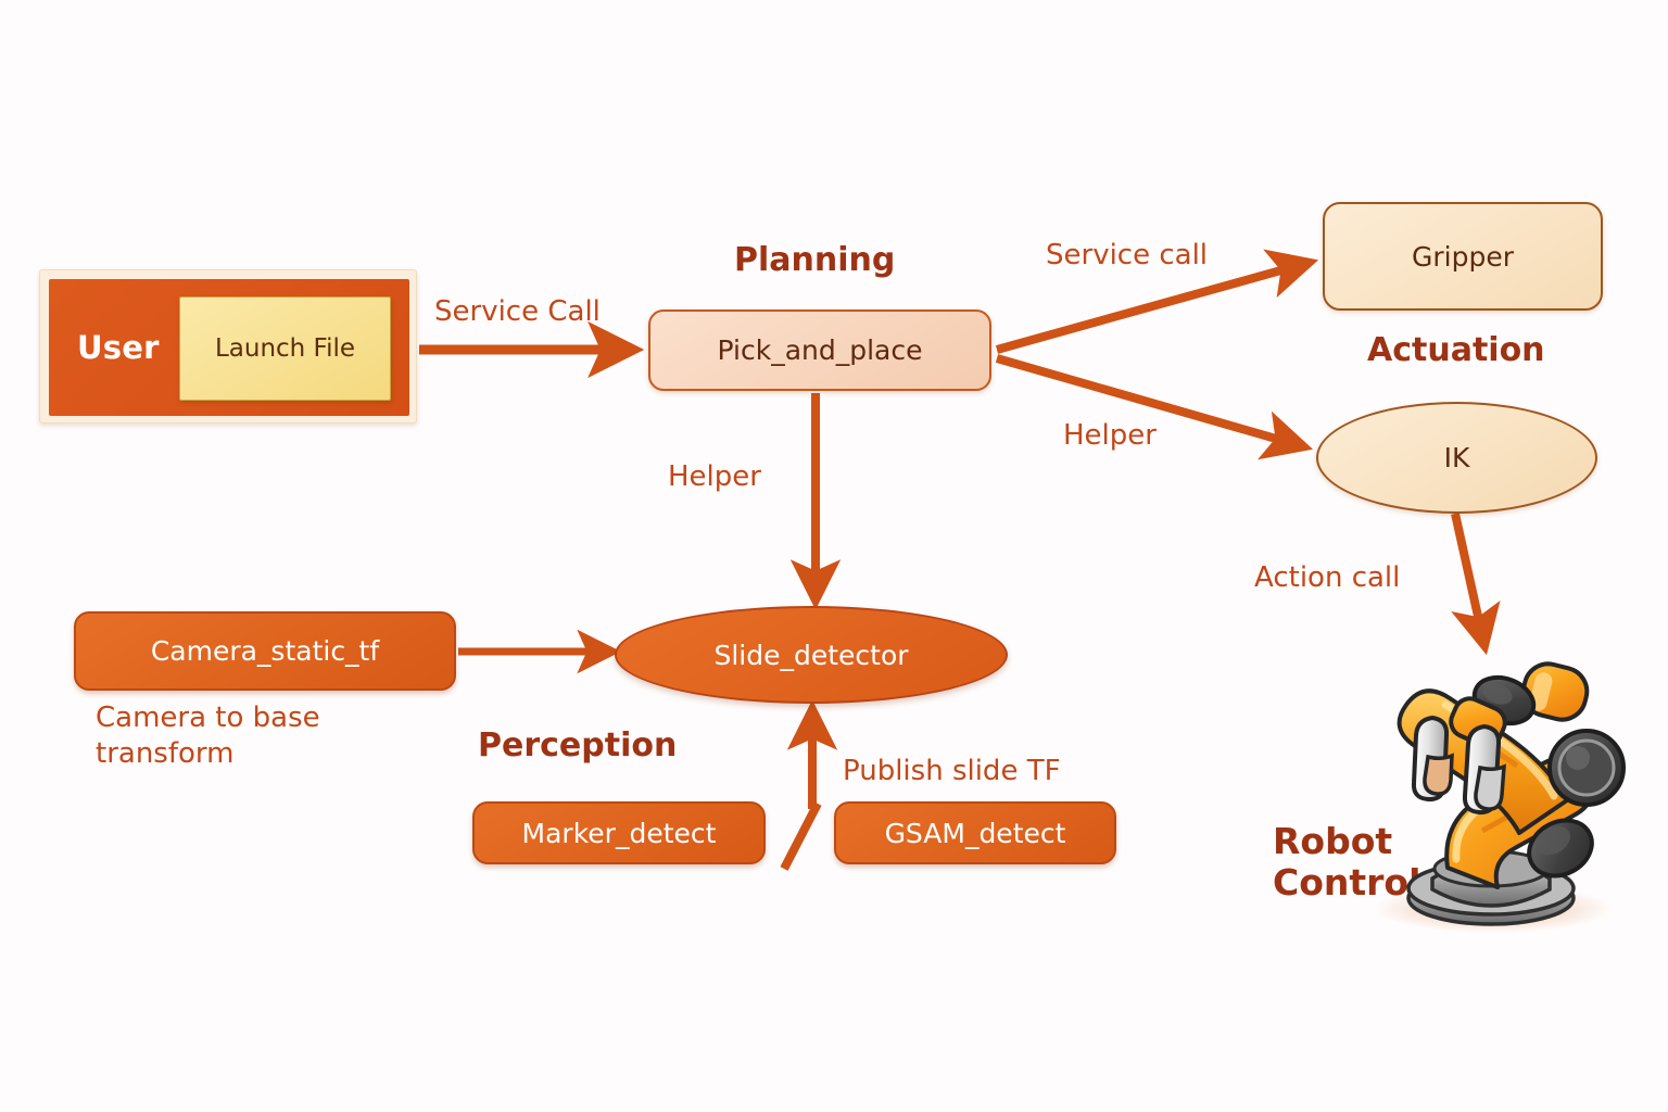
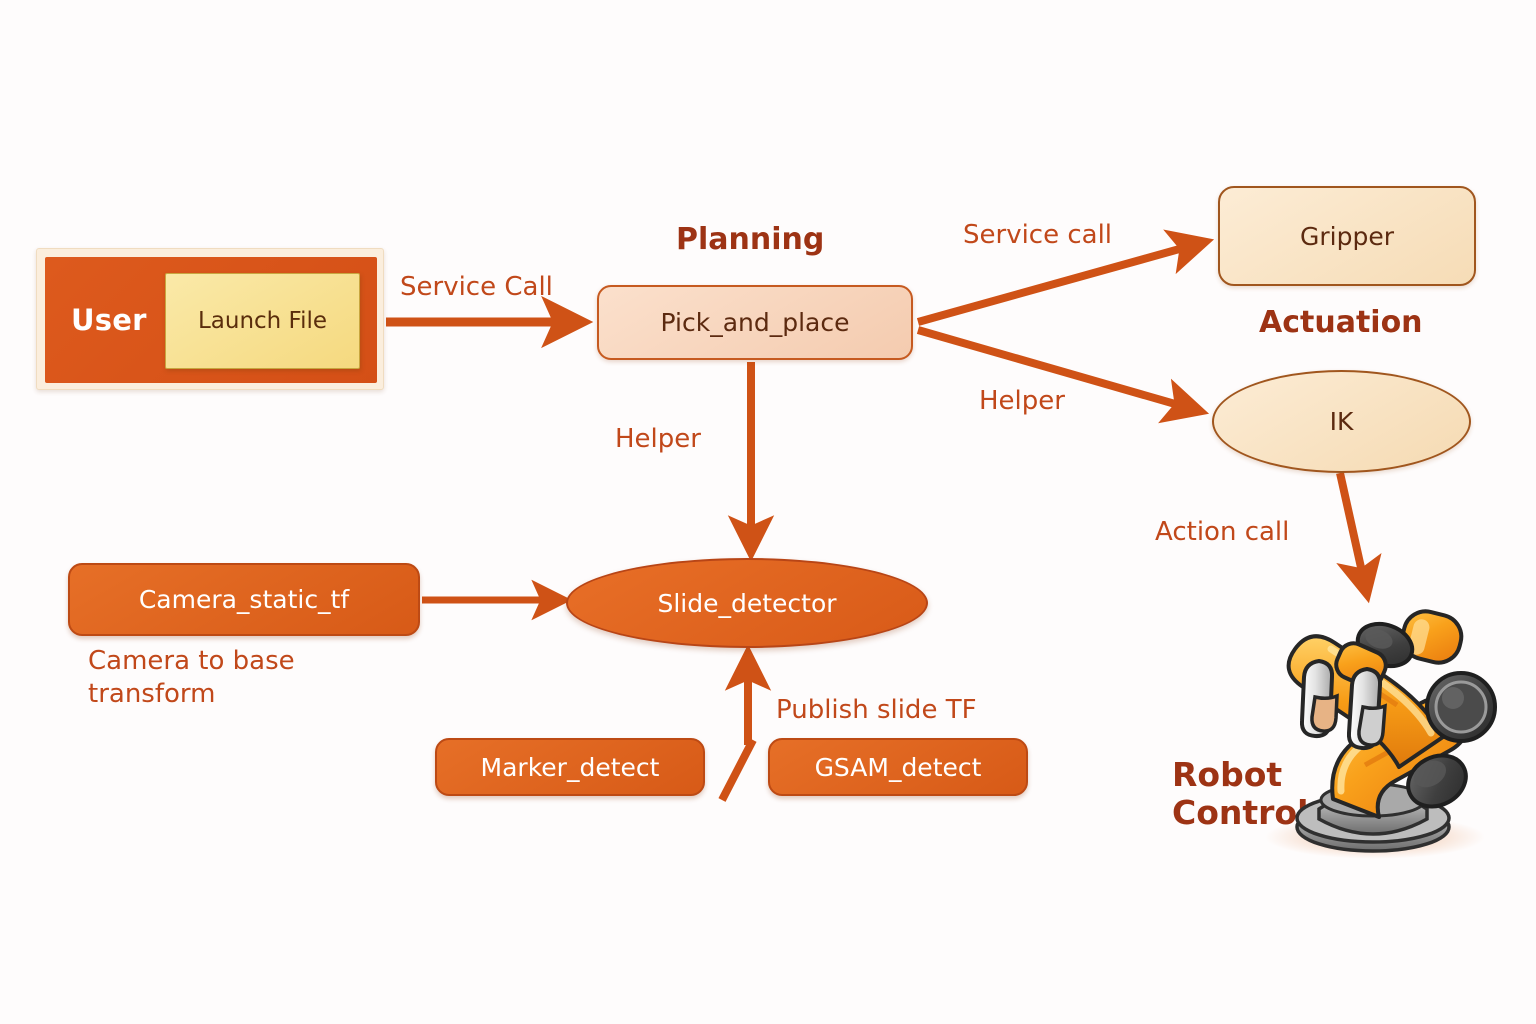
  User
  Launch File
  Pick_and_place
  Gripper
  IK
  Slide_detector
  Camera_static_tf
  Marker_detect
  GSAM_detect
  Planning
  Actuation
- Perception
  Robot
  Contro
  Service Call
  Service call
  Helper
  Helper
  Action call
  Publish slide TF
  Camera to base transform
